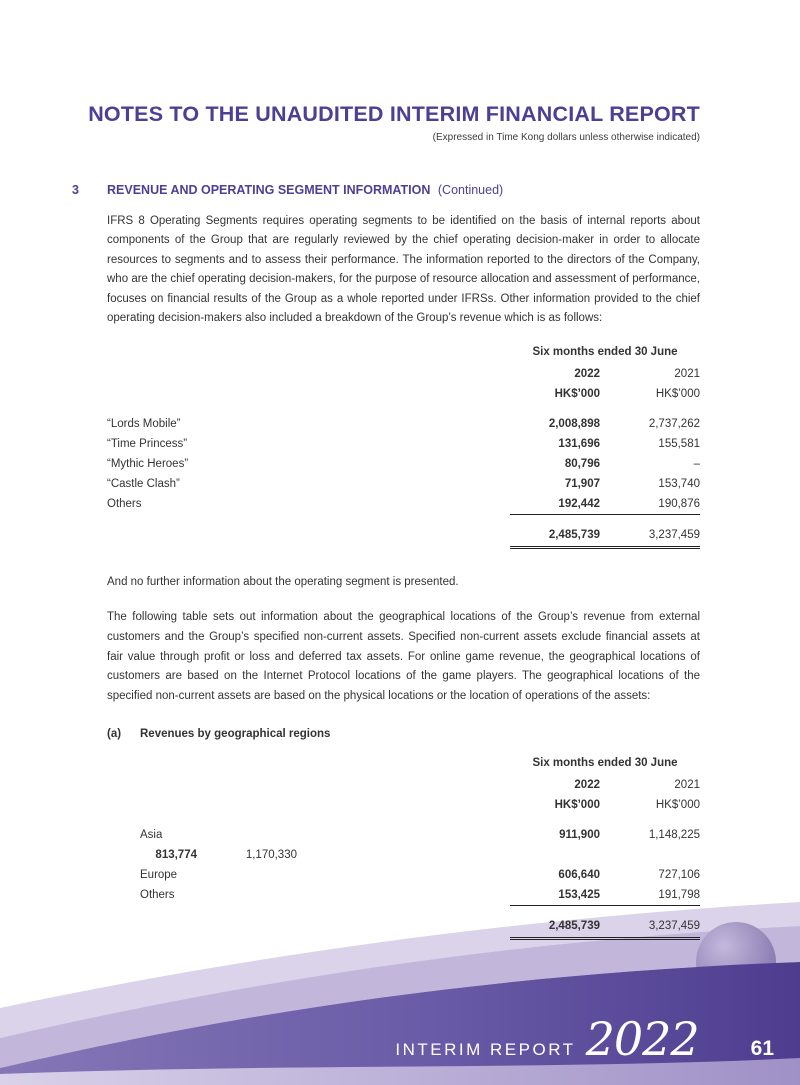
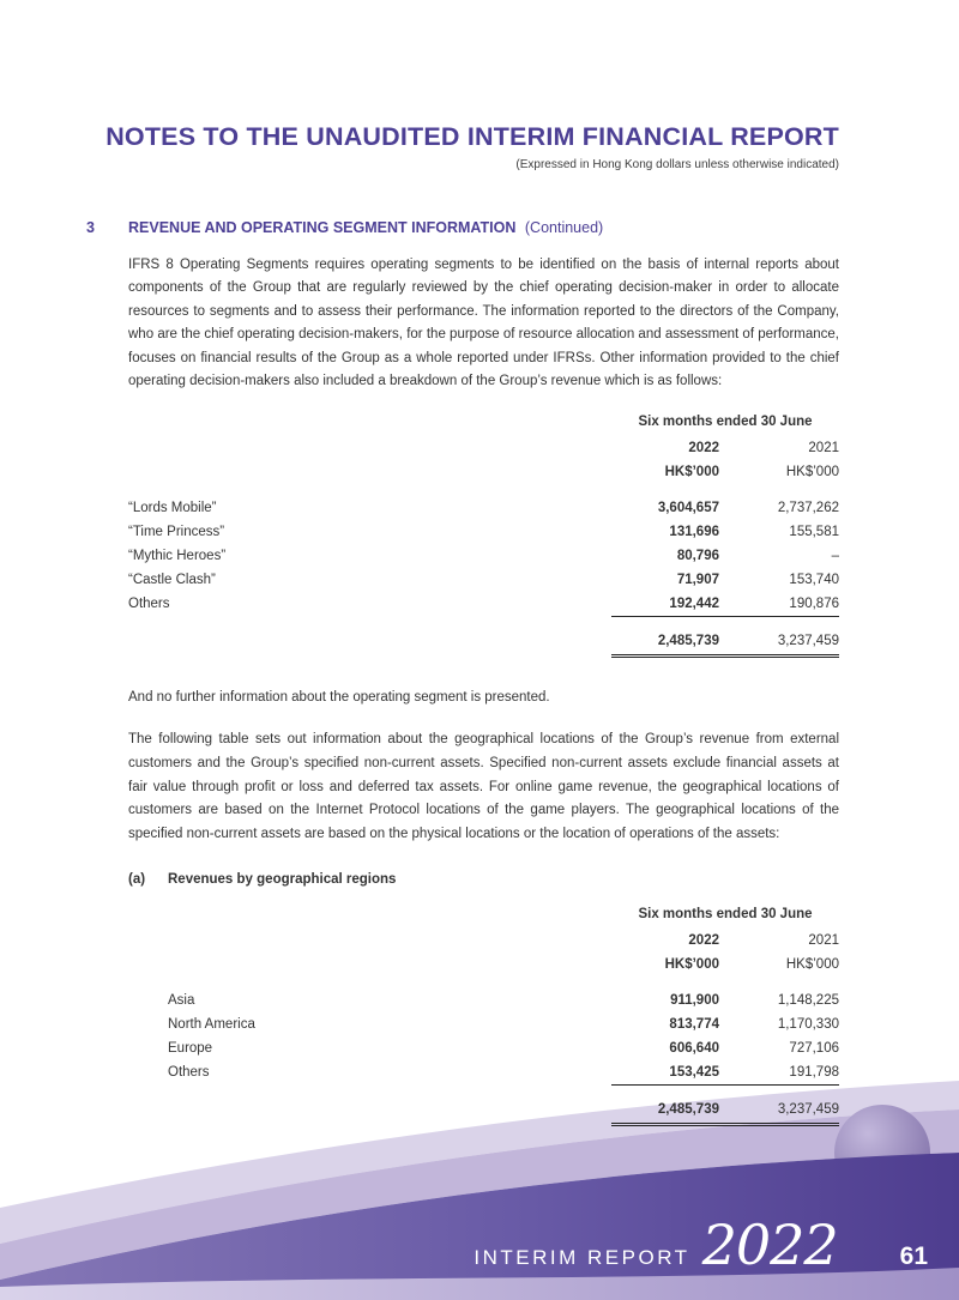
  NOTES TO THE UNAUDITED INTERIM FINANCIAL REPORT
- (Expressed in Time Kong dollars unless otherwise indicated)
+ (Expressed in Hong Kong dollars unless otherwise indicated)
  3
  REVENUE AND OPERATING SEGMENT INFORMATION (Continued)
  IFRS 8 Operating Segments requires operating segments to be identified on the basis of internal reports about components of the Group that are regularly reviewed by the chief operating decision-maker in order to allocate resources to segments and to assess their performance. The information reported to the directors of the Company, who are the chief operating decision-makers, for the purpose of resource allocation and assessment of performance, focuses on financial results of the Group as a whole reported under IFRSs. Other information provided to the chief operating decision-makers also included a breakdown of the Group’s revenue which is as follows:
  Six months ended 30 June
  2022
  2021
  HK$’000
  HK$’000
  “Lords Mobile”
- 2,008,898
+ 3,604,657
  2,737,262
  “Time Princess”
  131,696
  155,581
  “Mythic Heroes”
  80,796
  –
  “Castle Clash”
  71,907
  153,740
  Others
  192,442
  190,876
  2,485,739
  3,237,459
  And no further information about the operating segment is presented.
  The following table sets out information about the geographical locations of the Group’s revenue from external customers and the Group’s specified non-current assets. Specified non-current assets exclude financial assets at fair value through profit or loss and deferred tax assets. For online game revenue, the geographical locations of customers are based on the Internet Protocol locations of the game players. The geographical locations of the specified non-current assets are based on the physical locations or the location of operations of the assets:
  (a)
  Revenues by geographical regions
  Six months ended 30 June
  2022
  2021
  HK$’000
  HK$’000
  Asia
  911,900
  1,148,225
+ North America
  813,774
  1,170,330
  Europe
  606,640
  727,106
  Others
  153,425
  191,798
  2,485,739
  3,237,459
  INTERIM REPORT
  2022
  61
